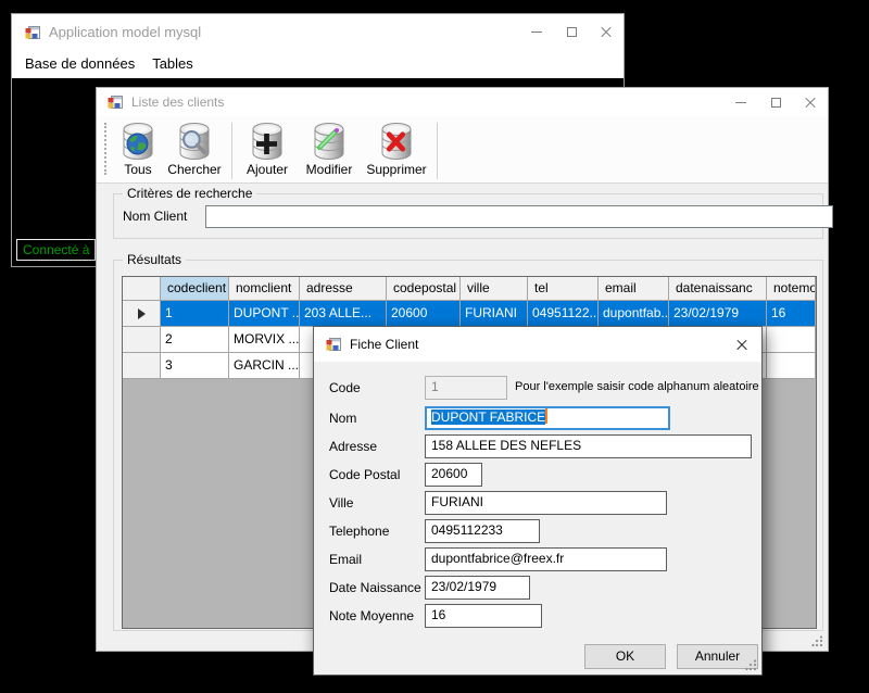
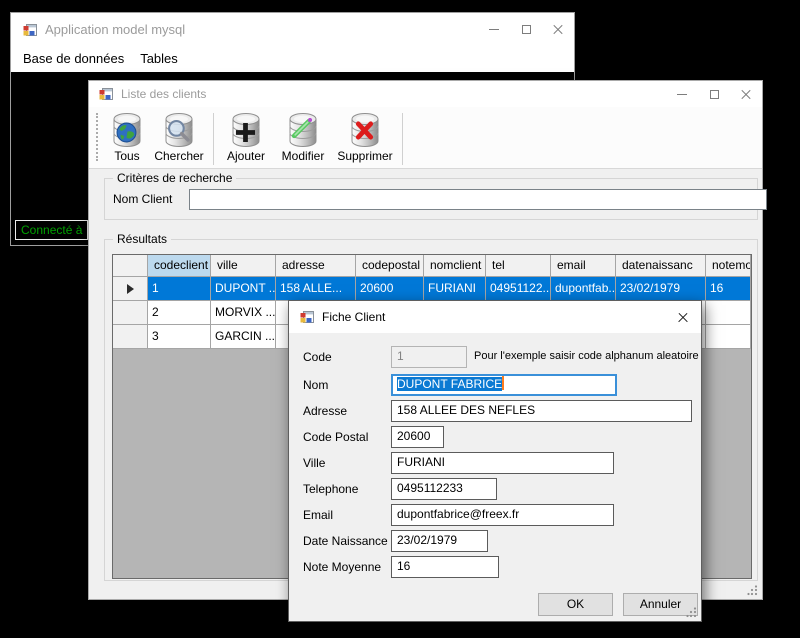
  Application model mysql
  Base de données
  Tables
  Connecté à
  Liste des clients
  Tous
  Chercher
  Ajouter
  Modifier
  Supprimer
  Critères de recherche
  Nom Client
  Résultats
  codeclient
- nomclient
+ ville
  adresse
  codepostal
- ville
+ nomclient
  tel
  email
  datenaissanc
  notemo
  1
  DUPONT ..
- 203 ALLE...
+ 158 ALLE...
  20600
  FURIANI
  04951122..
  dupontfab..
  23/02/1979
  16
  2
  MORVIX ...
  3
  GARCIN ...
  Fiche Client
  Code
  1
  Pour l'exemple saisir code alphanum aleatoire
  Nom
  DUPONT FABRICE
  Adresse
  158 ALLEE DES NEFLES
  Code Postal
  20600
  Ville
  FURIANI
  Telephone
  0495112233
  Email
  dupontfabrice@freex.fr
  Date Naissance
  23/02/1979
  Note Moyenne
  16
  OK
  Annuler
